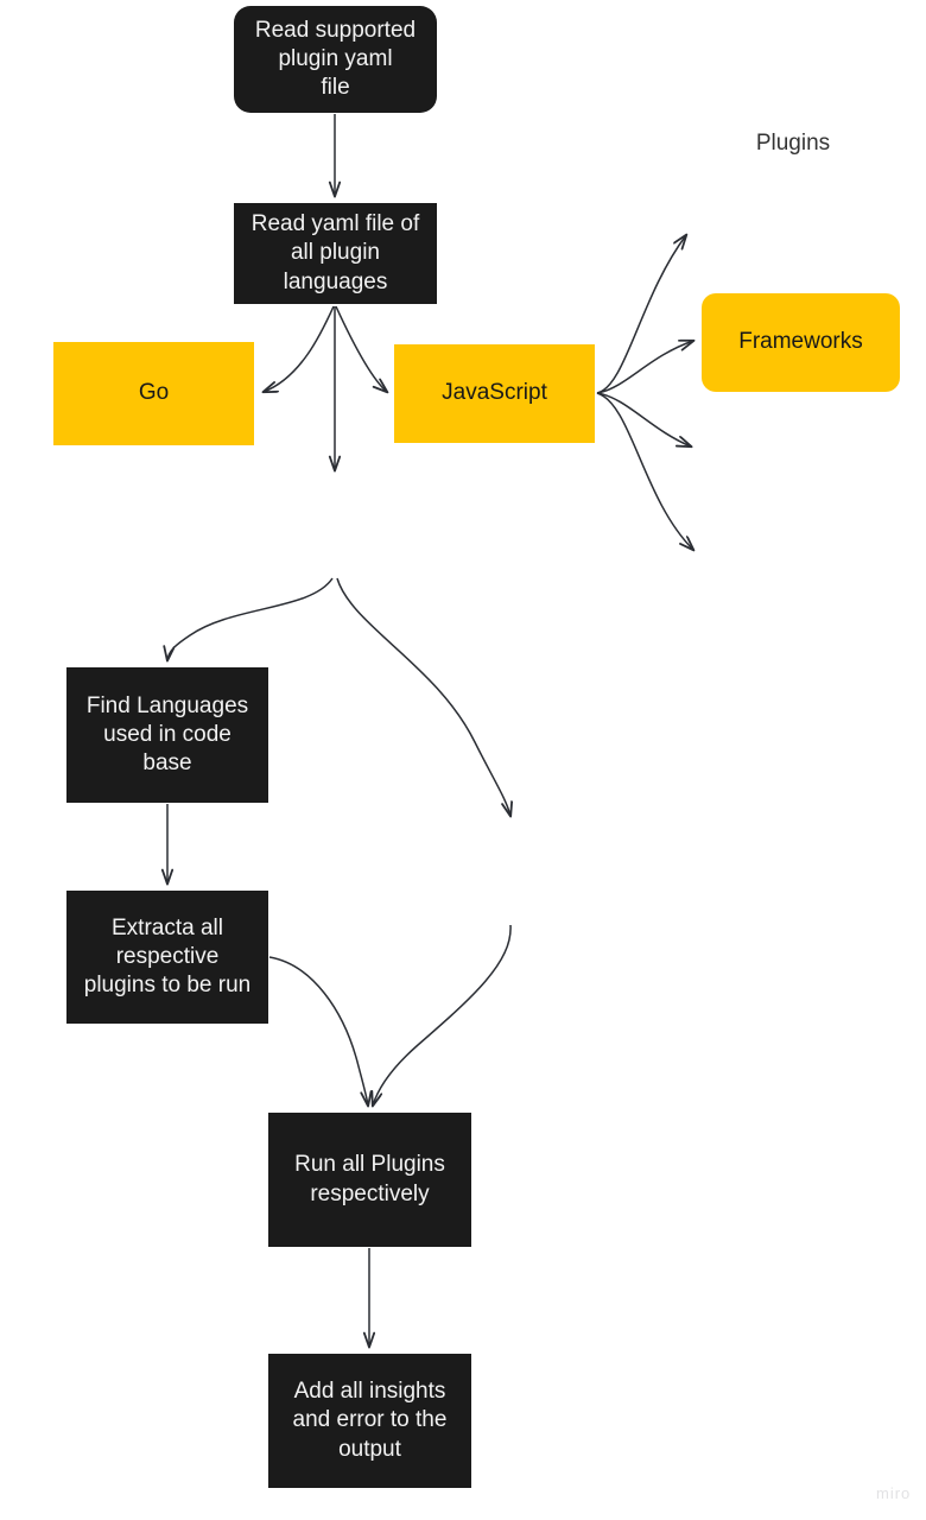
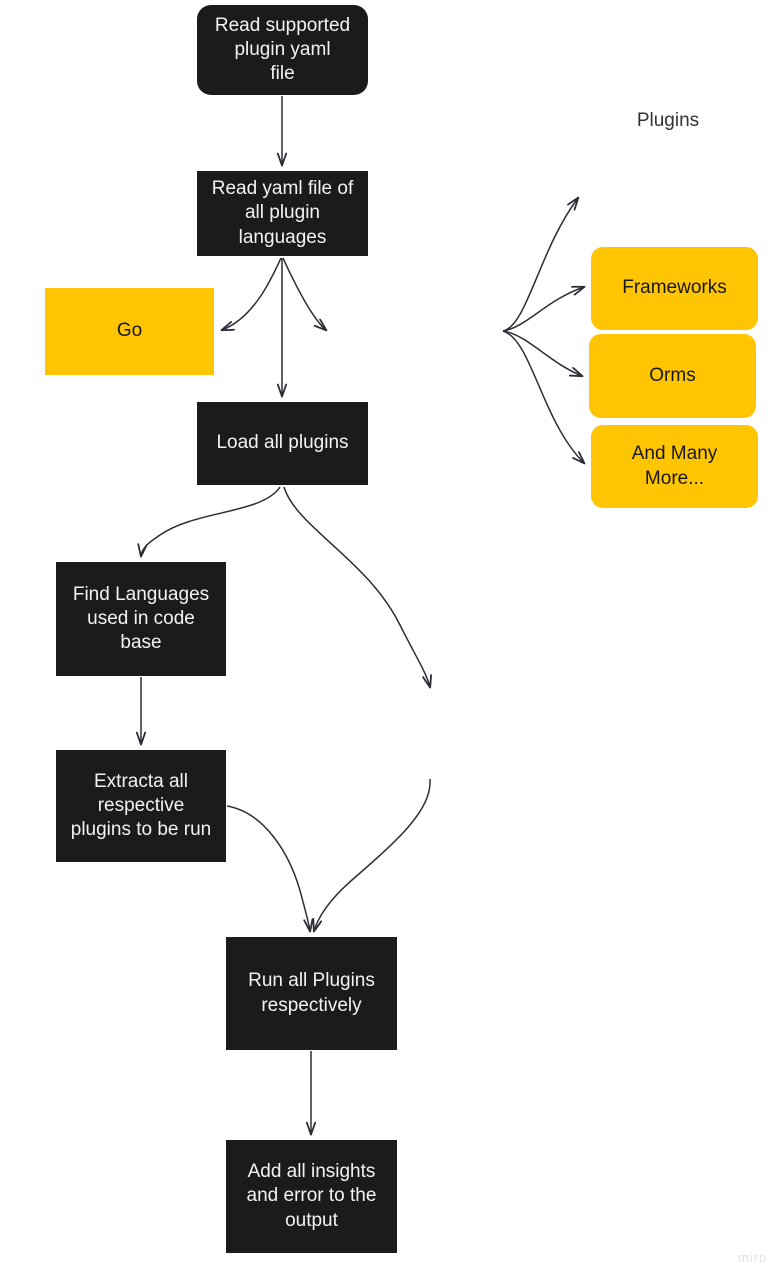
  Plugins
  Read supported
  plugin yaml
  file
  Read yaml file of
  all plugin
  languages
  Go
- JavaScript
  Frameworks
+ Orms
+ And Many
+ More...
+ Load all plugins
  Find Languages
  used in code
  base
  Extracta all
  respective
  plugins to be run
  Run all Plugins
  respectively
  Add all insights
  and error to the
  output
  miro
